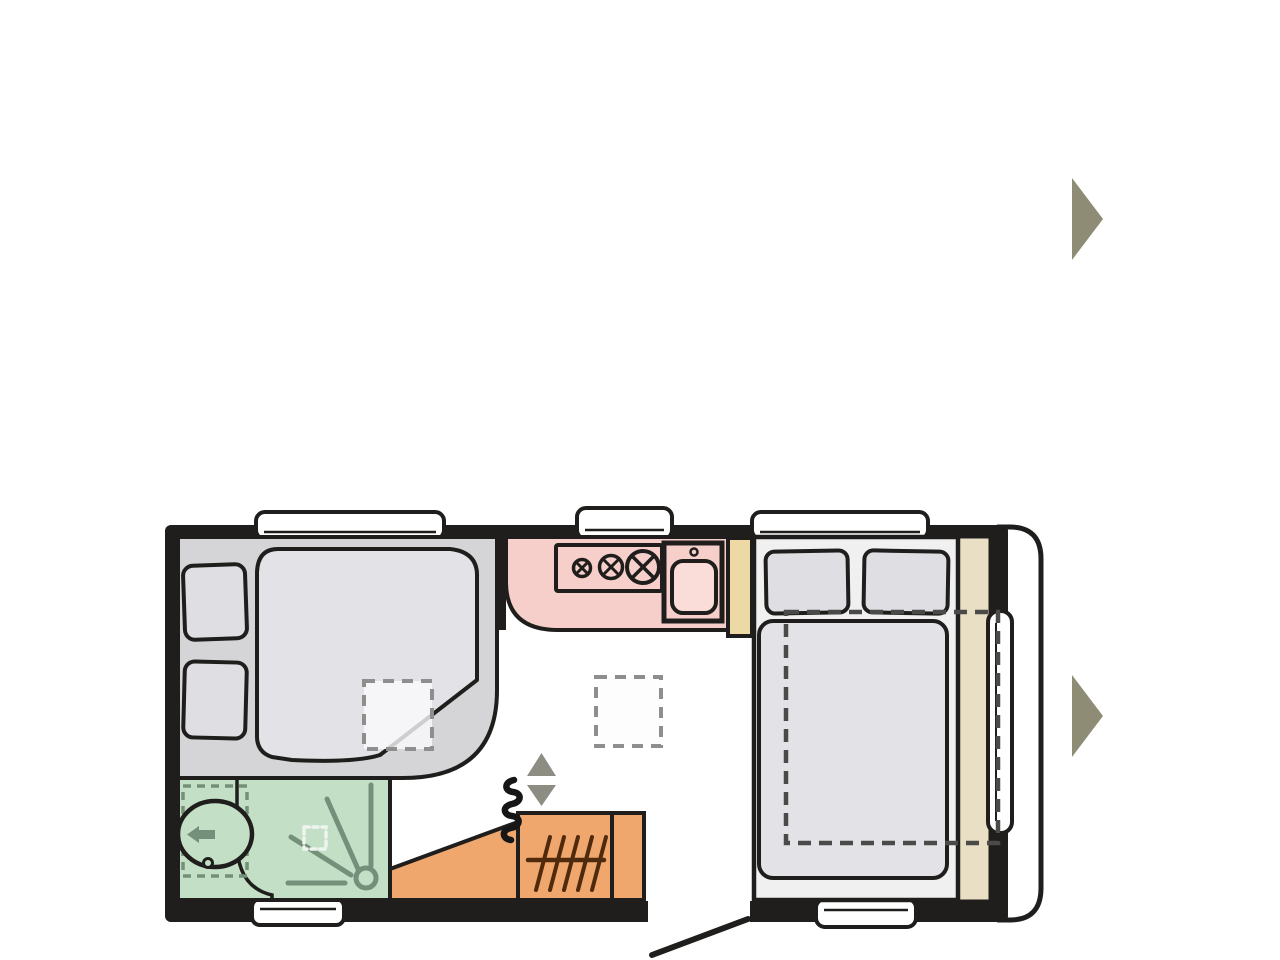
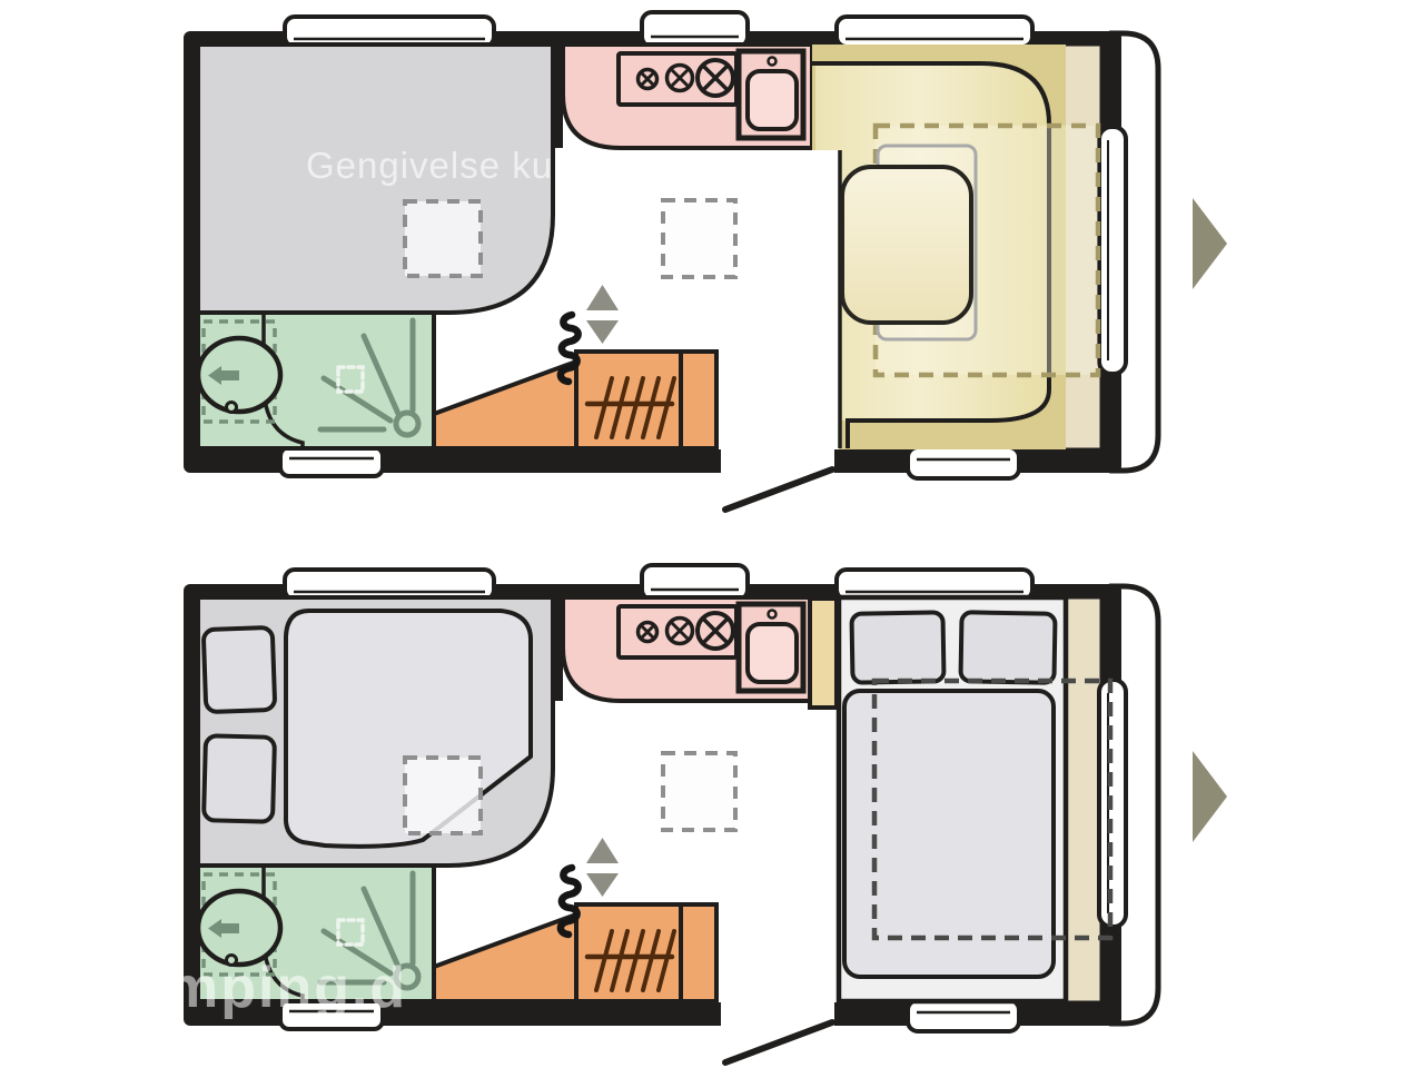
+ Gengivelse kun e
+ mping.d
